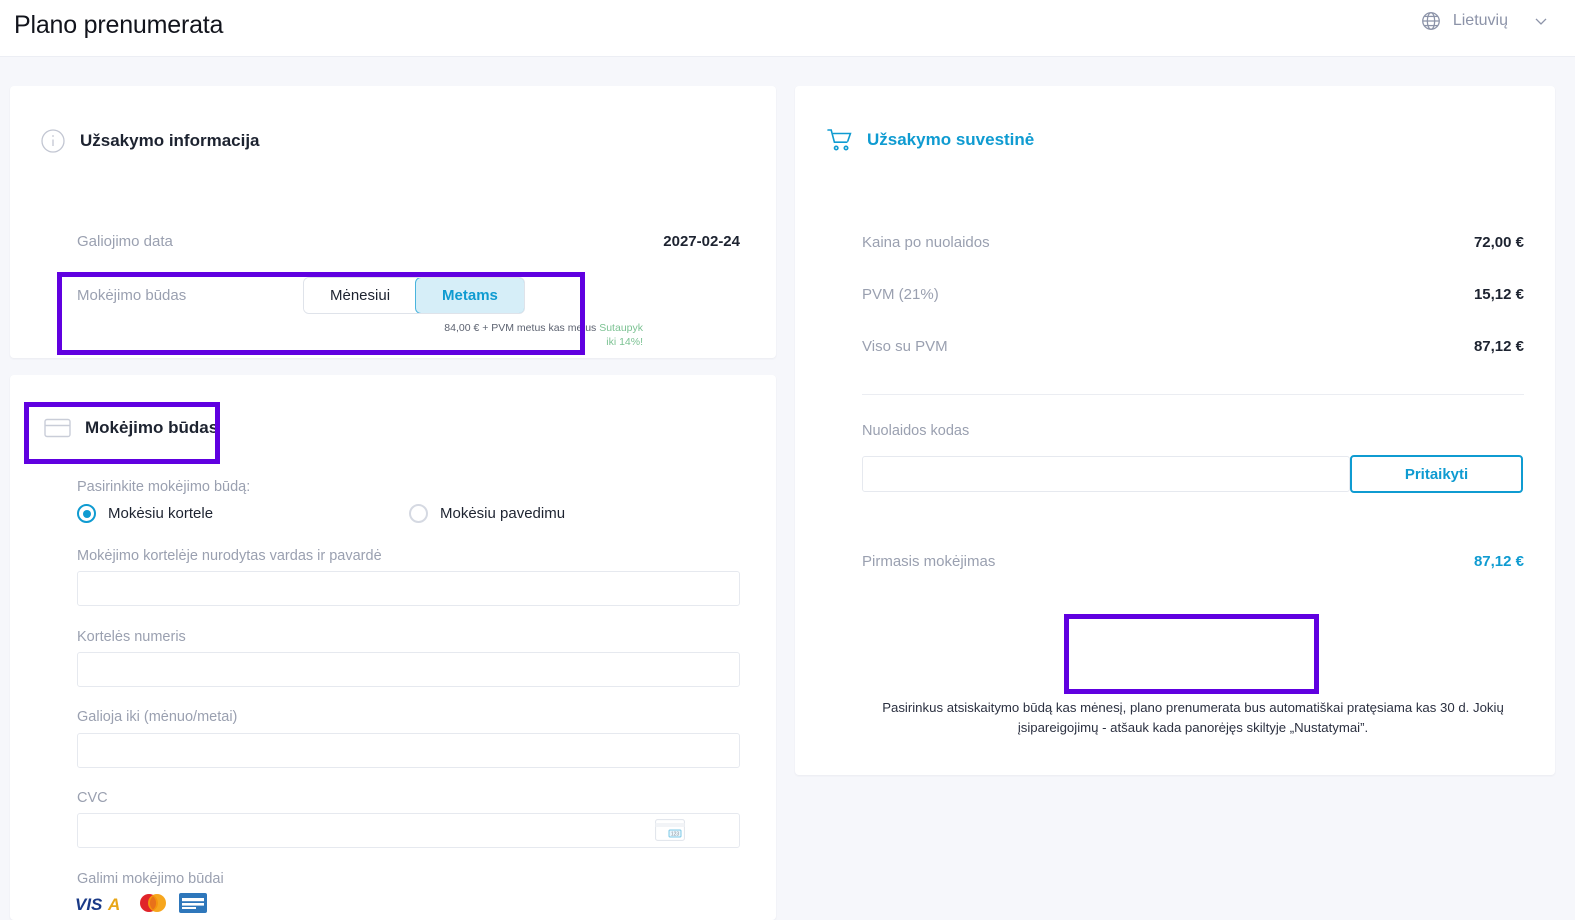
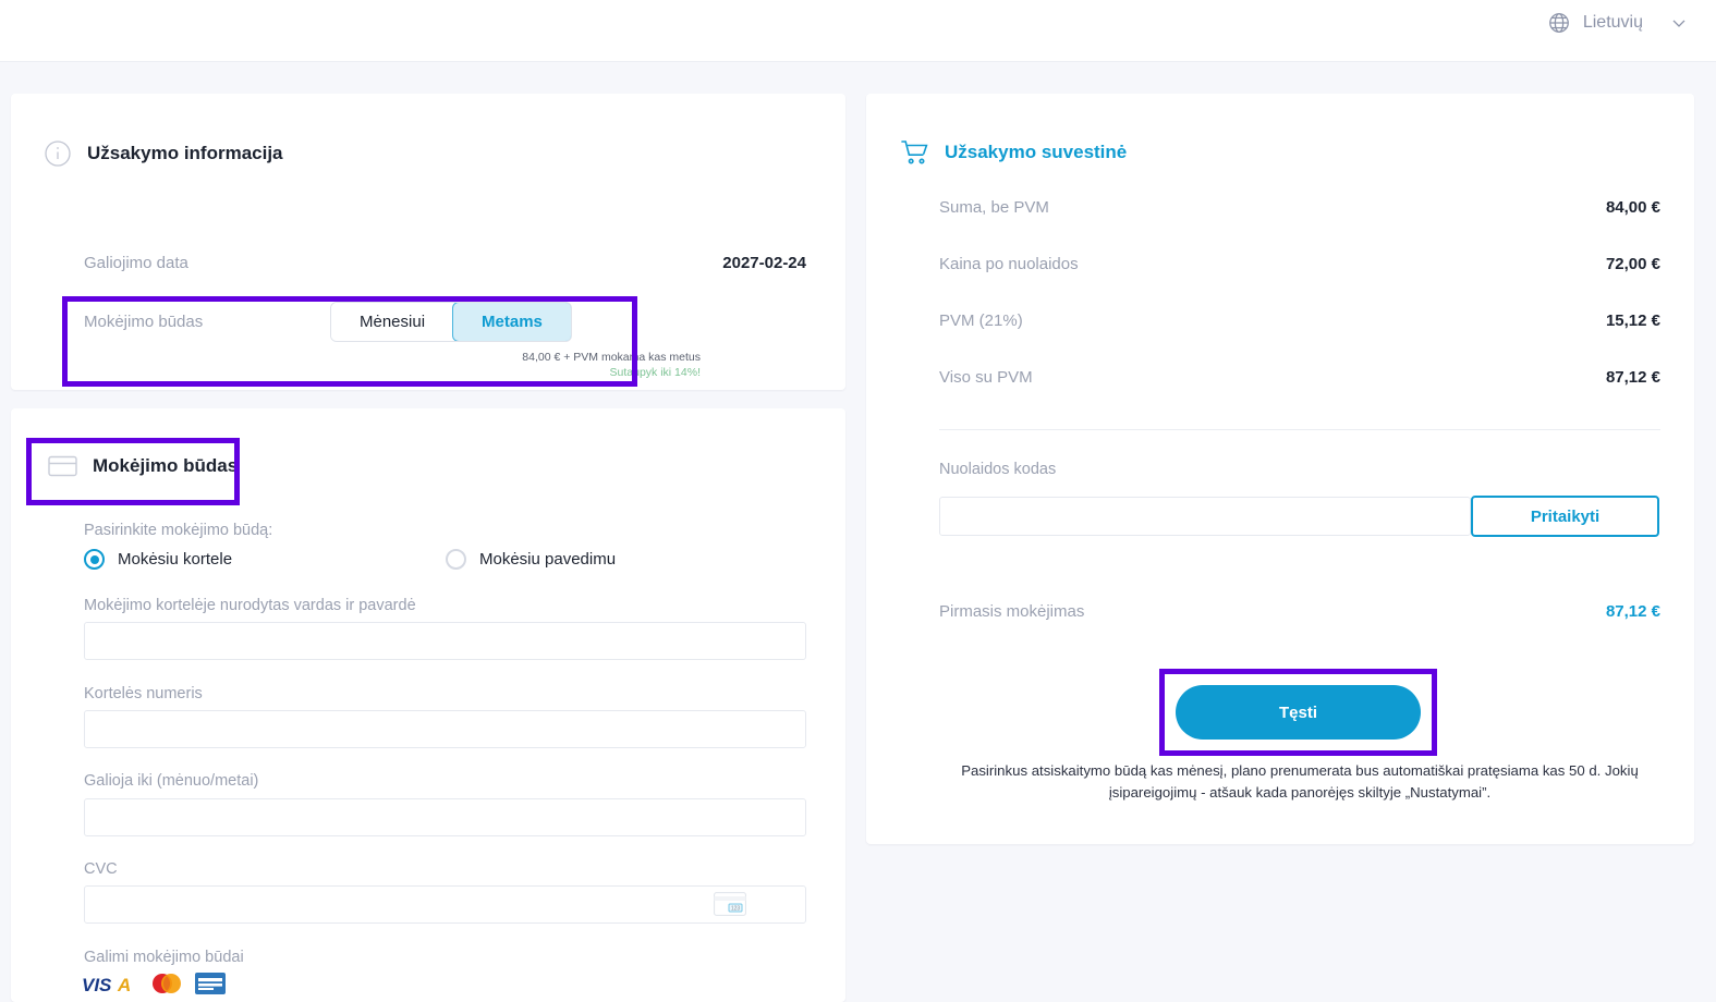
- Plano prenumerata
  Lietuvių
  Užsakymo informacija
  Galiojimo data
  2027-02-24
  Mokėjimo būdas
  Mėnesiui
  Metams
- 84,00 € + PVM metus kas metus Sutaupyk iki 14%!
+ 84,00 € + PVM mokama kas metus Sutaupyk iki 14%!
  Mokėjimo būdas
  Pasirinkite mokėjimo būdą:
  Mokėsiu kortele
  Mokėsiu pavedimu
  Mokėjimo kortelėje nurodytas vardas ir pavardė
  Kortelės numeris
  Galioja iki (mėnuo/metai)
  CVC
  Galimi mokėjimo būdai
  VIS
  A
  Užsakymo suvestinė
+ Suma, be PVM
+ 84,00 €
  Kaina po nuolaidos
  72,00 €
  PVM (21%)
  15,12 €
  Viso su PVM
  87,12 €
  Nuolaidos kodas
  Pritaikyti
  Pirmasis mokėjimas
  87,12 €
+ Tęsti
- Pasirinkus atsiskaitymo būdą kas mėnesį, plano prenumerata bus automatiškai pratęsiama kas 30 d. Jokių įsipareigojimų - atšauk kada panorėjęs skiltyje „Nustatymai”.
+ Pasirinkus atsiskaitymo būdą kas mėnesį, plano prenumerata bus automatiškai pratęsiama kas 50 d. Jokių įsipareigojimų - atšauk kada panorėjęs skiltyje „Nustatymai”.
